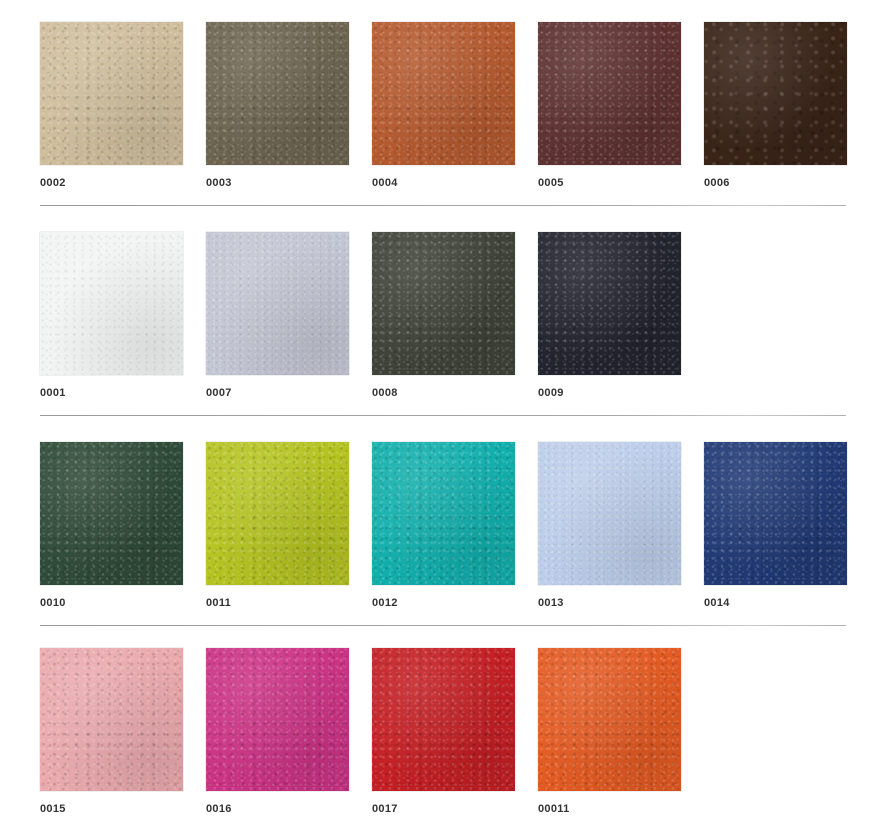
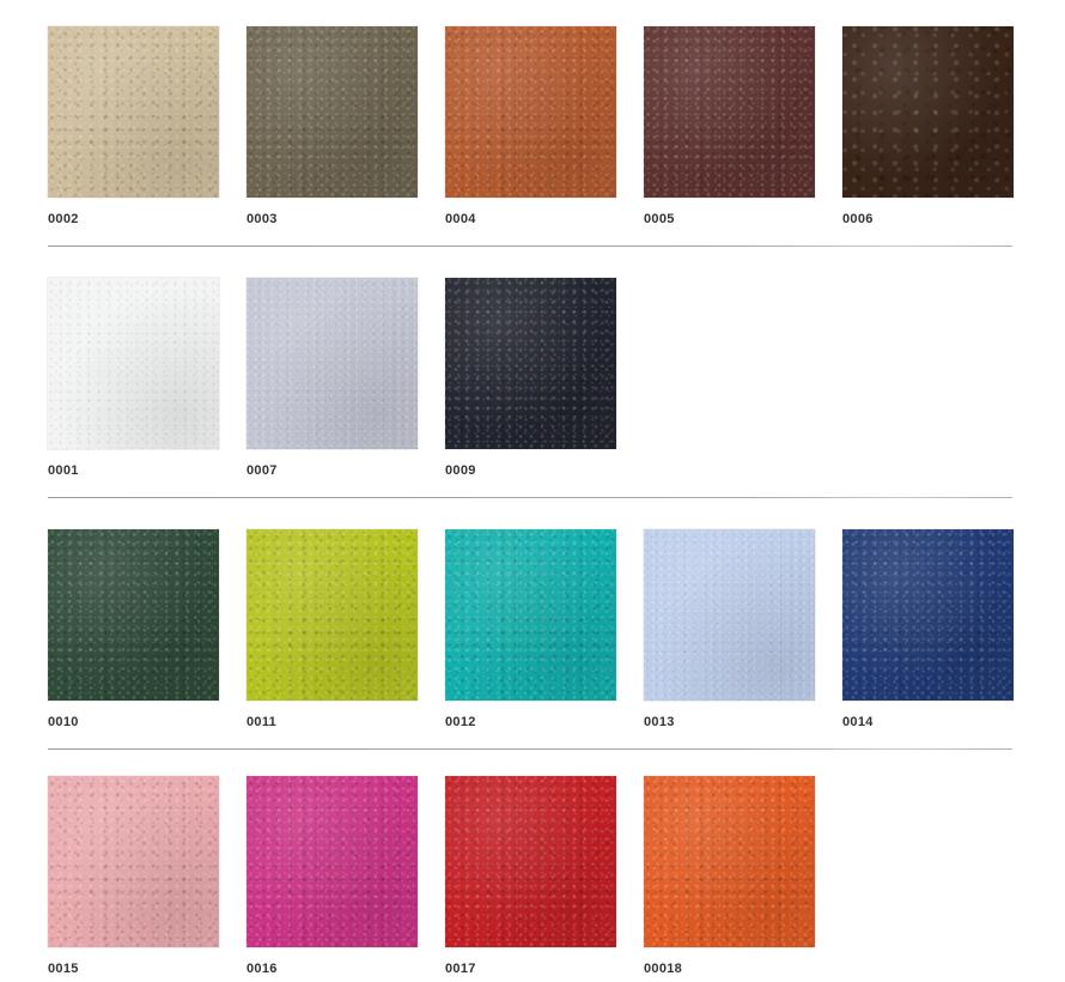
  0002
  0003
  0004
  0005
  0006
  0001
  0007
- 0008
  0009
  0010
  0011
  0012
  0013
  0014
  0015
  0016
  0017
- 00011
+ 00018
